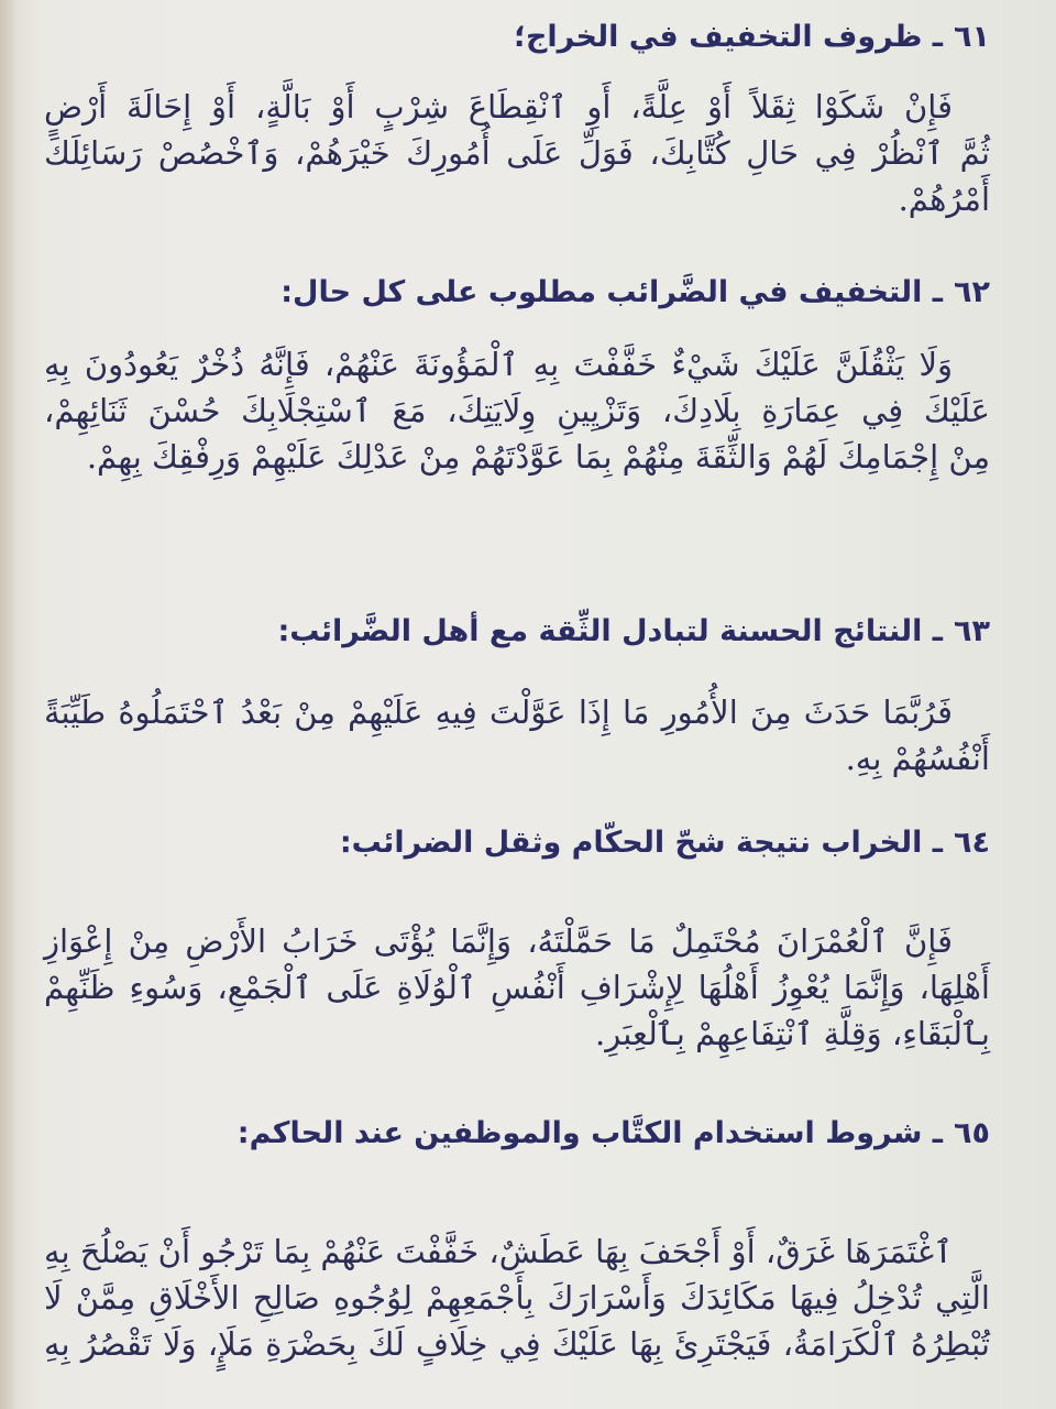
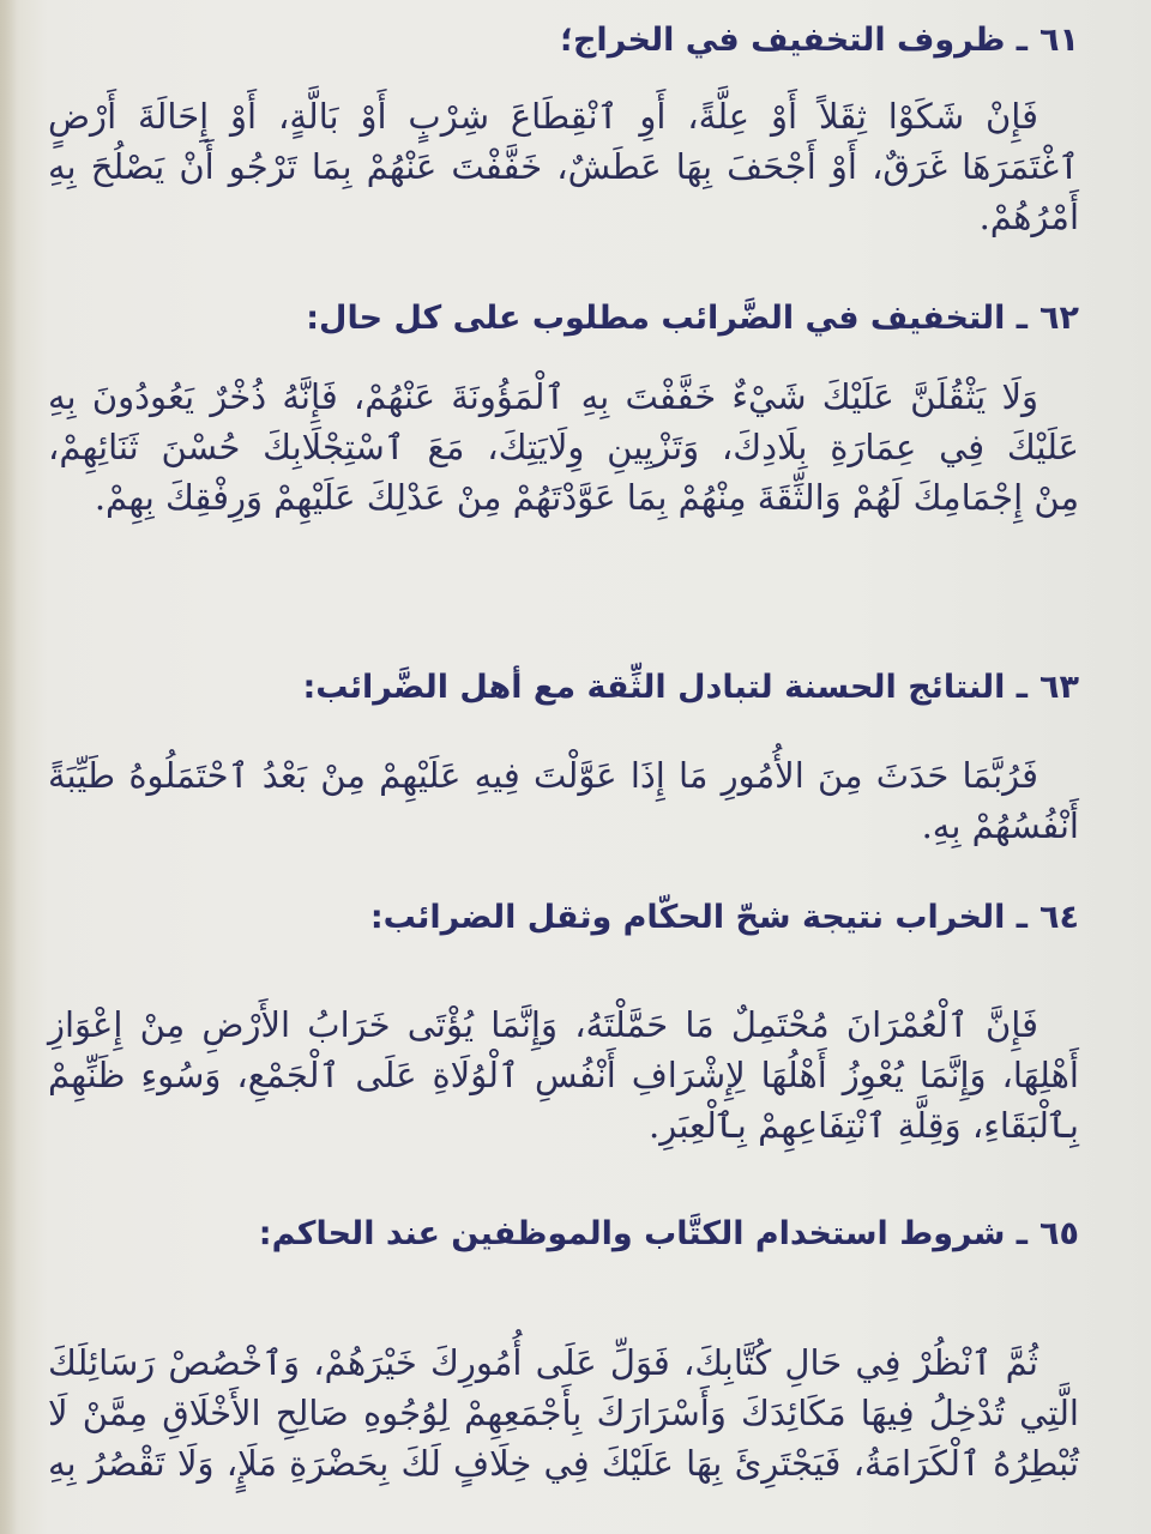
  ٦١ـ ظروف التخفيف في الخراج؛
  فَإِنْ شَكَوْا ثِقَلاً أَوْ عِلَّةً، أَوِ ٱنْقِطَاعَ شِرْبٍ أَوْ بَالَّةٍ، أَوْ إِحَالَةَ أَرْضٍ
- ثُمَّ ٱنْظُرْ فِي حَالِ كُتَّابِكَ، فَوَلِّ عَلَى أُمُورِكَ خَيْرَهُمْ، وَٱخْصُصْ رَسَائِلَكَ
+ ٱغْتَمَرَهَا غَرَقٌ، أَوْ أَجْحَفَ بِهَا عَطَشٌ، خَفَّفْتَ عَنْهُمْ بِمَا تَرْجُو أَنْ يَصْلُحَ بِهِ
  أَمْرُهُمْ.
  ٦٢ـ التخفيف في الضَّرائب مطلوب على كل حال:
  وَلَا يَثْقُلَنَّ عَلَيْكَ شَيْءٌ خَفَّفْتَ بِهِ ٱلْمَؤُونَةَ عَنْهُمْ، فَإِنَّهُ ذُخْرٌ يَعُودُونَ بِهِ
  عَلَيْكَ فِي عِمَارَةِ بِلَادِكَ، وَتَزْيِينِ وِلَايَتِكَ، مَعَ ٱسْتِجْلَابِكَ حُسْنَ ثَنَائِهِمْ،
  مِنْ إِجْمَامِكَ لَهُمْ وَالثِّقَةَ مِنْهُمْ بِمَا عَوَّدْتَهُمْ مِنْ عَدْلِكَ عَلَيْهِمْ وَرِفْقِكَ بِهِمْ.
  ٦٣ـ النتائج الحسنة لتبادل الثِّقة مع أهل الضَّرائب:
  فَرُبَّمَا حَدَثَ مِنَ الأُمُورِ مَا إِذَا عَوَّلْتَ فِيهِ عَلَيْهِمْ مِنْ بَعْدُ ٱحْتَمَلُوهُ طَيِّبَةً
  أَنْفُسُهُمْ بِهِ.
  ٦٤ـ الخراب نتيجة شحّ الحكّام وثقل الضرائب:
  فَإِنَّ ٱلْعُمْرَانَ مُحْتَمِلٌ مَا حَمَّلْتَهُ، وَإِنَّمَا يُؤْتَى خَرَابُ الأَرْضِ مِنْ إِعْوَازِ
  أَهْلِهَا، وَإِنَّمَا يُعْوِزُ أَهْلُهَا لِإِشْرَافِ أَنْفُسِ ٱلْوُلَاةِ عَلَى ٱلْجَمْعِ، وَسُوءِ ظَنِّهِمْ
  بِٱلْبَقَاءِ، وَقِلَّةِ ٱنْتِفَاعِهِمْ بِٱلْعِبَرِ.
  ٦٥ـ شروط استخدام الكتَّاب والموظفين عند الحاكم:
- ٱغْتَمَرَهَا غَرَقٌ، أَوْ أَجْحَفَ بِهَا عَطَشٌ، خَفَّفْتَ عَنْهُمْ بِمَا تَرْجُو أَنْ يَصْلُحَ بِهِ
+ ثُمَّ ٱنْظُرْ فِي حَالِ كُتَّابِكَ، فَوَلِّ عَلَى أُمُورِكَ خَيْرَهُمْ، وَٱخْصُصْ رَسَائِلَكَ
  الَّتِي تُدْخِلُ فِيهَا مَكَائِدَكَ وَأَسْرَارَكَ بِأَجْمَعِهِمْ لِوُجُوهِ صَالِحِ الأَخْلَاقِ مِمَّنْ لَا
  تُبْطِرُهُ ٱلْكَرَامَةُ، فَيَجْتَرِئَ بِهَا عَلَيْكَ فِي خِلَافٍ لَكَ بِحَضْرَةِ مَلَإٍ، وَلَا تَقْصُرُ بِهِ
